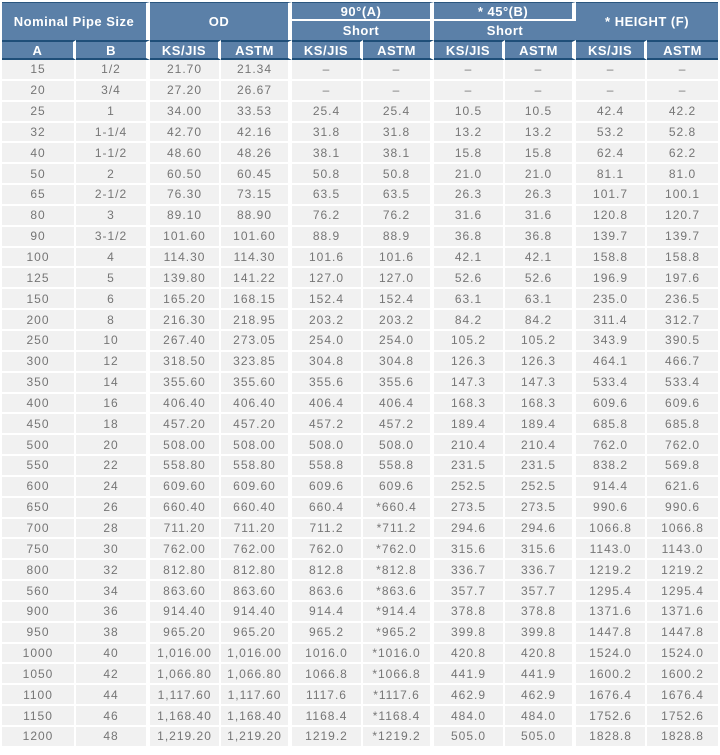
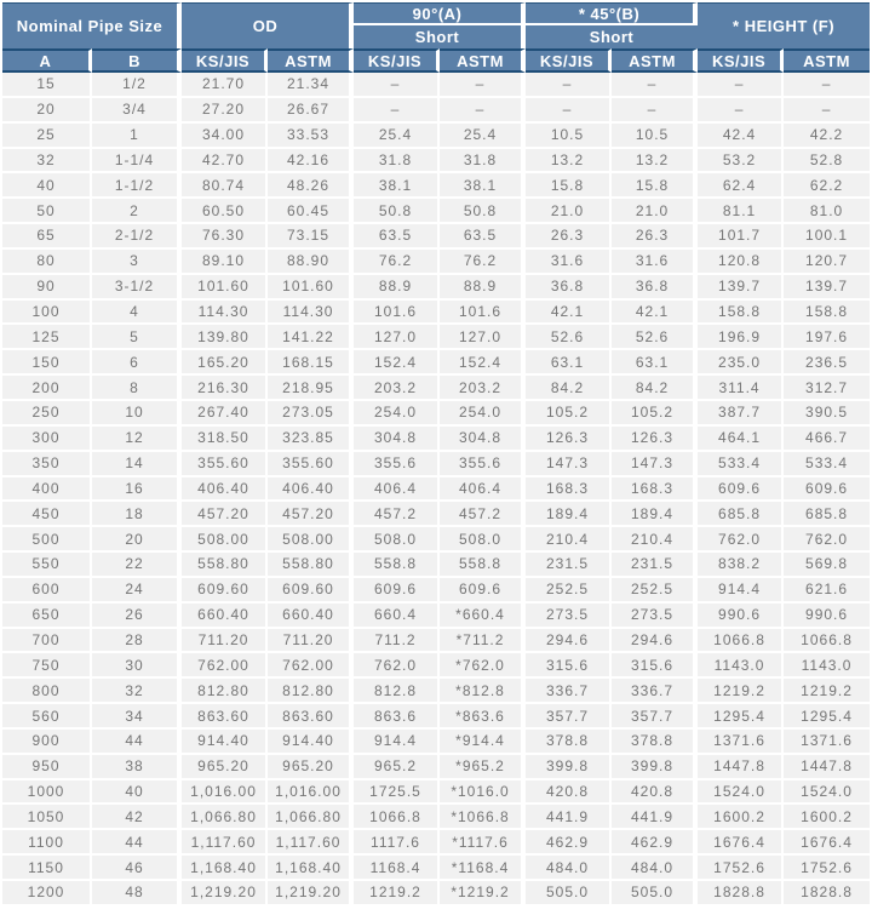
  Nominal Pipe Size	OD	90°(A)	* 45°(B)	* HEIGHT (F)
  Short	Short
  A	B	KS/JIS	ASTM	KS/JIS	ASTM	KS/JIS	ASTM	KS/JIS	ASTM
  15	1/2	21.70	21.34	–	–	–	–	–	–
  20	3/4	27.20	26.67	–	–	–	–	–	–
  25	1	34.00	33.53	25.4	25.4	10.5	10.5	42.4	42.2
  32	1-1/4	42.70	42.16	31.8	31.8	13.2	13.2	53.2	52.8
- 40	1-1/2	48.60	48.26	38.1	38.1	15.8	15.8	62.4	62.2
+ 40	1-1/2	80.74	48.26	38.1	38.1	15.8	15.8	62.4	62.2
  50	2	60.50	60.45	50.8	50.8	21.0	21.0	81.1	81.0
  65	2-1/2	76.30	73.15	63.5	63.5	26.3	26.3	101.7	100.1
  80	3	89.10	88.90	76.2	76.2	31.6	31.6	120.8	120.7
  90	3-1/2	101.60	101.60	88.9	88.9	36.8	36.8	139.7	139.7
  100	4	114.30	114.30	101.6	101.6	42.1	42.1	158.8	158.8
  125	5	139.80	141.22	127.0	127.0	52.6	52.6	196.9	197.6
  150	6	165.20	168.15	152.4	152.4	63.1	63.1	235.0	236.5
  200	8	216.30	218.95	203.2	203.2	84.2	84.2	311.4	312.7
- 250	10	267.40	273.05	254.0	254.0	105.2	105.2	343.9	390.5
+ 250	10	267.40	273.05	254.0	254.0	105.2	105.2	387.7	390.5
  300	12	318.50	323.85	304.8	304.8	126.3	126.3	464.1	466.7
  350	14	355.60	355.60	355.6	355.6	147.3	147.3	533.4	533.4
  400	16	406.40	406.40	406.4	406.4	168.3	168.3	609.6	609.6
  450	18	457.20	457.20	457.2	457.2	189.4	189.4	685.8	685.8
  500	20	508.00	508.00	508.0	508.0	210.4	210.4	762.0	762.0
  550	22	558.80	558.80	558.8	558.8	231.5	231.5	838.2	569.8
  600	24	609.60	609.60	609.6	609.6	252.5	252.5	914.4	621.6
  650	26	660.40	660.40	660.4	*660.4	273.5	273.5	990.6	990.6
  700	28	711.20	711.20	711.2	*711.2	294.6	294.6	1066.8	1066.8
  750	30	762.00	762.00	762.0	*762.0	315.6	315.6	1143.0	1143.0
  800	32	812.80	812.80	812.8	*812.8	336.7	336.7	1219.2	1219.2
  560	34	863.60	863.60	863.6	*863.6	357.7	357.7	1295.4	1295.4
- 900	36	914.40	914.40	914.4	*914.4	378.8	378.8	1371.6	1371.6
+ 900	44	914.40	914.40	914.4	*914.4	378.8	378.8	1371.6	1371.6
  950	38	965.20	965.20	965.2	*965.2	399.8	399.8	1447.8	1447.8
- 1000	40	1,016.00	1,016.00	1016.0	*1016.0	420.8	420.8	1524.0	1524.0
+ 1000	40	1,016.00	1,016.00	1725.5	*1016.0	420.8	420.8	1524.0	1524.0
  1050	42	1,066.80	1,066.80	1066.8	*1066.8	441.9	441.9	1600.2	1600.2
  1100	44	1,117.60	1,117.60	1117.6	*1117.6	462.9	462.9	1676.4	1676.4
  1150	46	1,168.40	1,168.40	1168.4	*1168.4	484.0	484.0	1752.6	1752.6
  1200	48	1,219.20	1,219.20	1219.2	*1219.2	505.0	505.0	1828.8	1828.8
